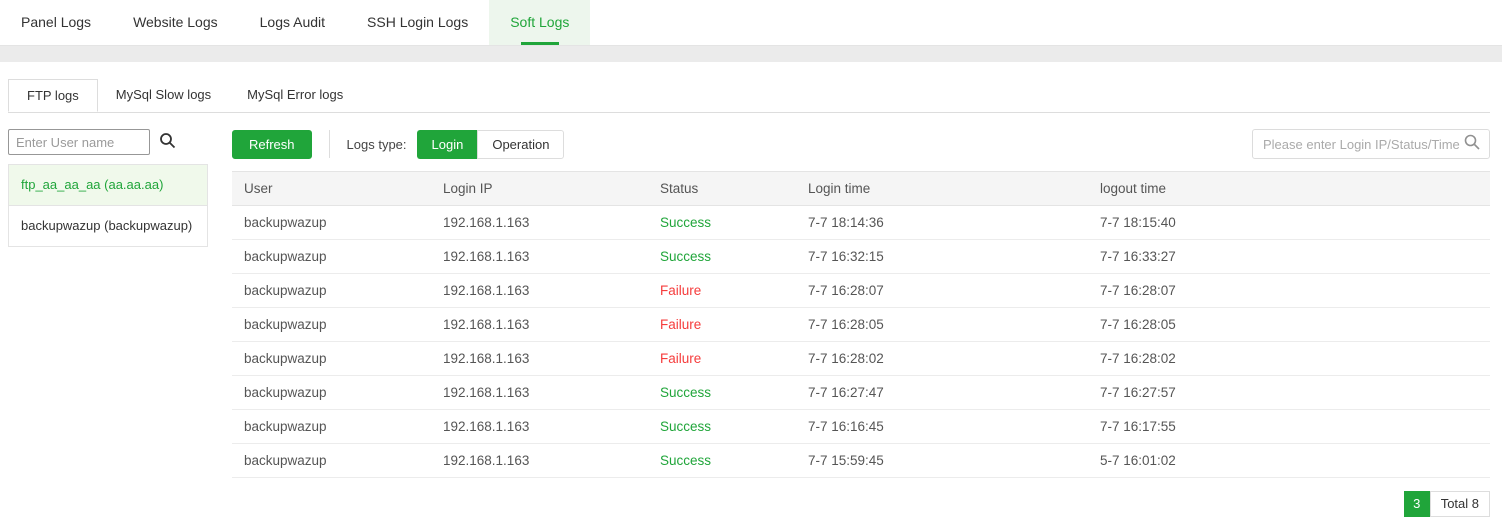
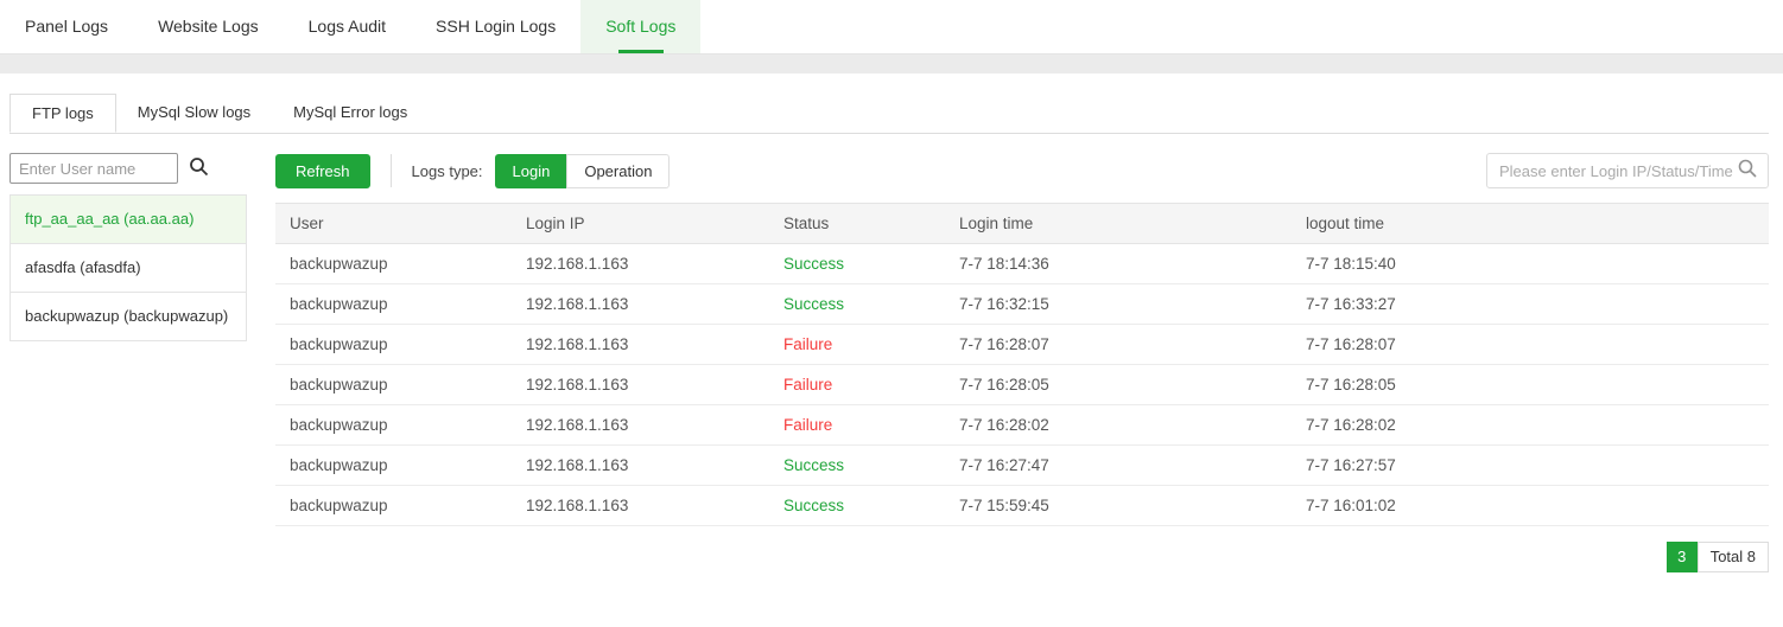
  Panel Logs
  Website Logs
  Logs Audit
  SSH Login Logs
  Soft Logs
  FTP logs
  MySql Slow logs
  MySql Error logs
  Enter User name
  ftp_aa_aa_aa (aa.aa.aa)
+ afasdfa (afasdfa)
  backupwazup (backupwazup)
  Refresh
  Logs type:
  Login
  Operation
  Please enter Login IP/Status/Time
  User	Login IP	Status	Login time	logout time
  backupwazup	192.168.1.163	Success	7-7 18:14:36	7-7 18:15:40
  backupwazup	192.168.1.163	Success	7-7 16:32:15	7-7 16:33:27
  backupwazup	192.168.1.163	Failure	7-7 16:28:07	7-7 16:28:07
  backupwazup	192.168.1.163	Failure	7-7 16:28:05	7-7 16:28:05
  backupwazup	192.168.1.163	Failure	7-7 16:28:02	7-7 16:28:02
  backupwazup	192.168.1.163	Success	7-7 16:27:47	7-7 16:27:57
- backupwazup	192.168.1.163	Success	7-7 16:16:45	7-7 16:17:55
- backupwazup	192.168.1.163	Success	7-7 15:59:45	5-7 16:01:02
+ backupwazup	192.168.1.163	Success	7-7 15:59:45	7-7 16:01:02
  3
  Total 8
